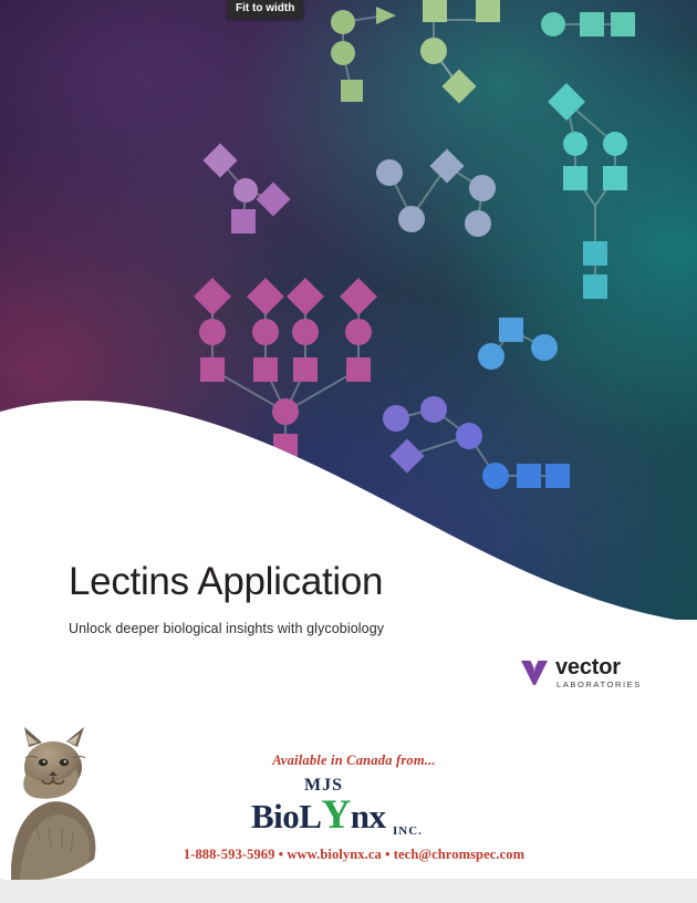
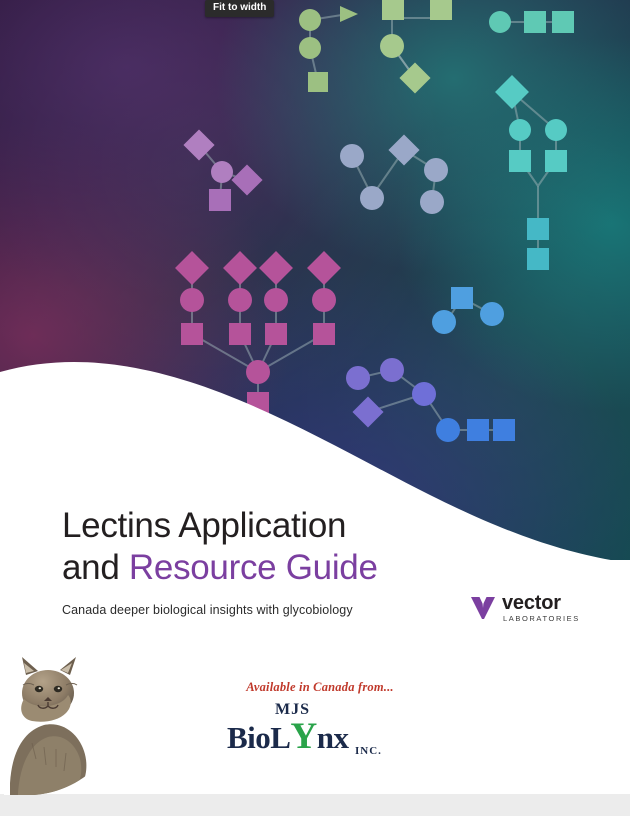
  Fit to width
  Lectins Application
+ and Resource Guide
- Unlock deeper biological insights with glycobiology
+ Canada deeper biological insights with glycobiology
  vector
  LABORATORIES
  Available in Canada from...
  MJS
  BioLYnx
  INC.
- 1-888-593-5969 • www.biolynx.ca • tech@chromspec.com
